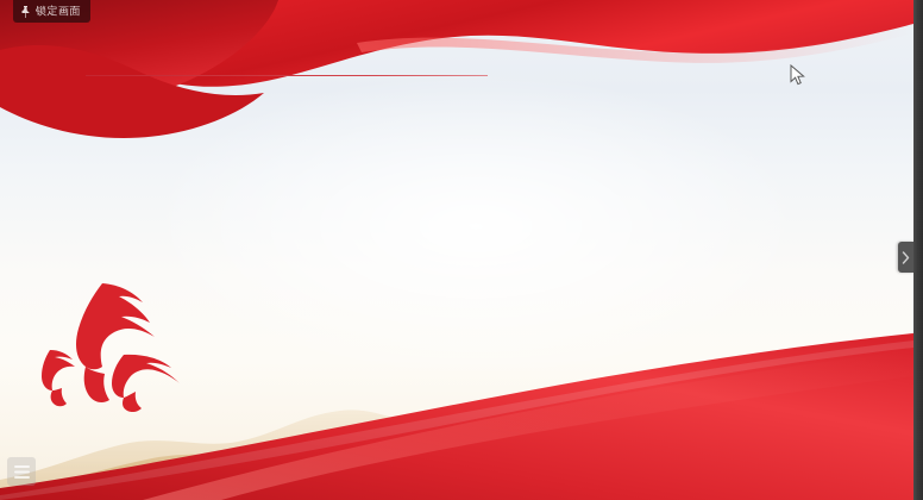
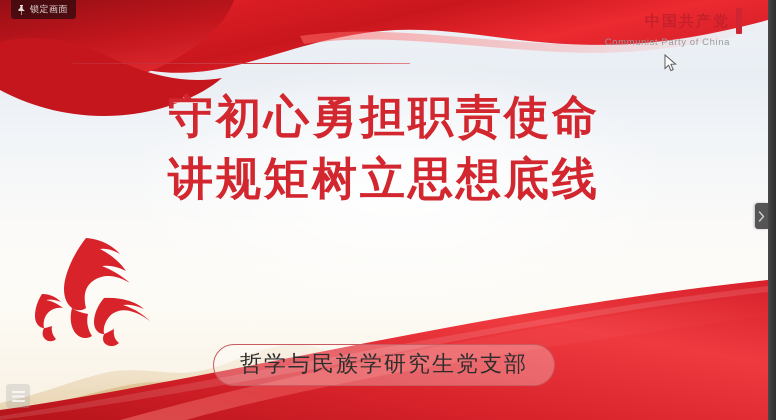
+ 中国共产党
+ Communist Party of China
+ 守初心勇担职责使命
+ 讲规矩树立思想底线
+ 哲学与民族学研究生党支部
  锁定画面
